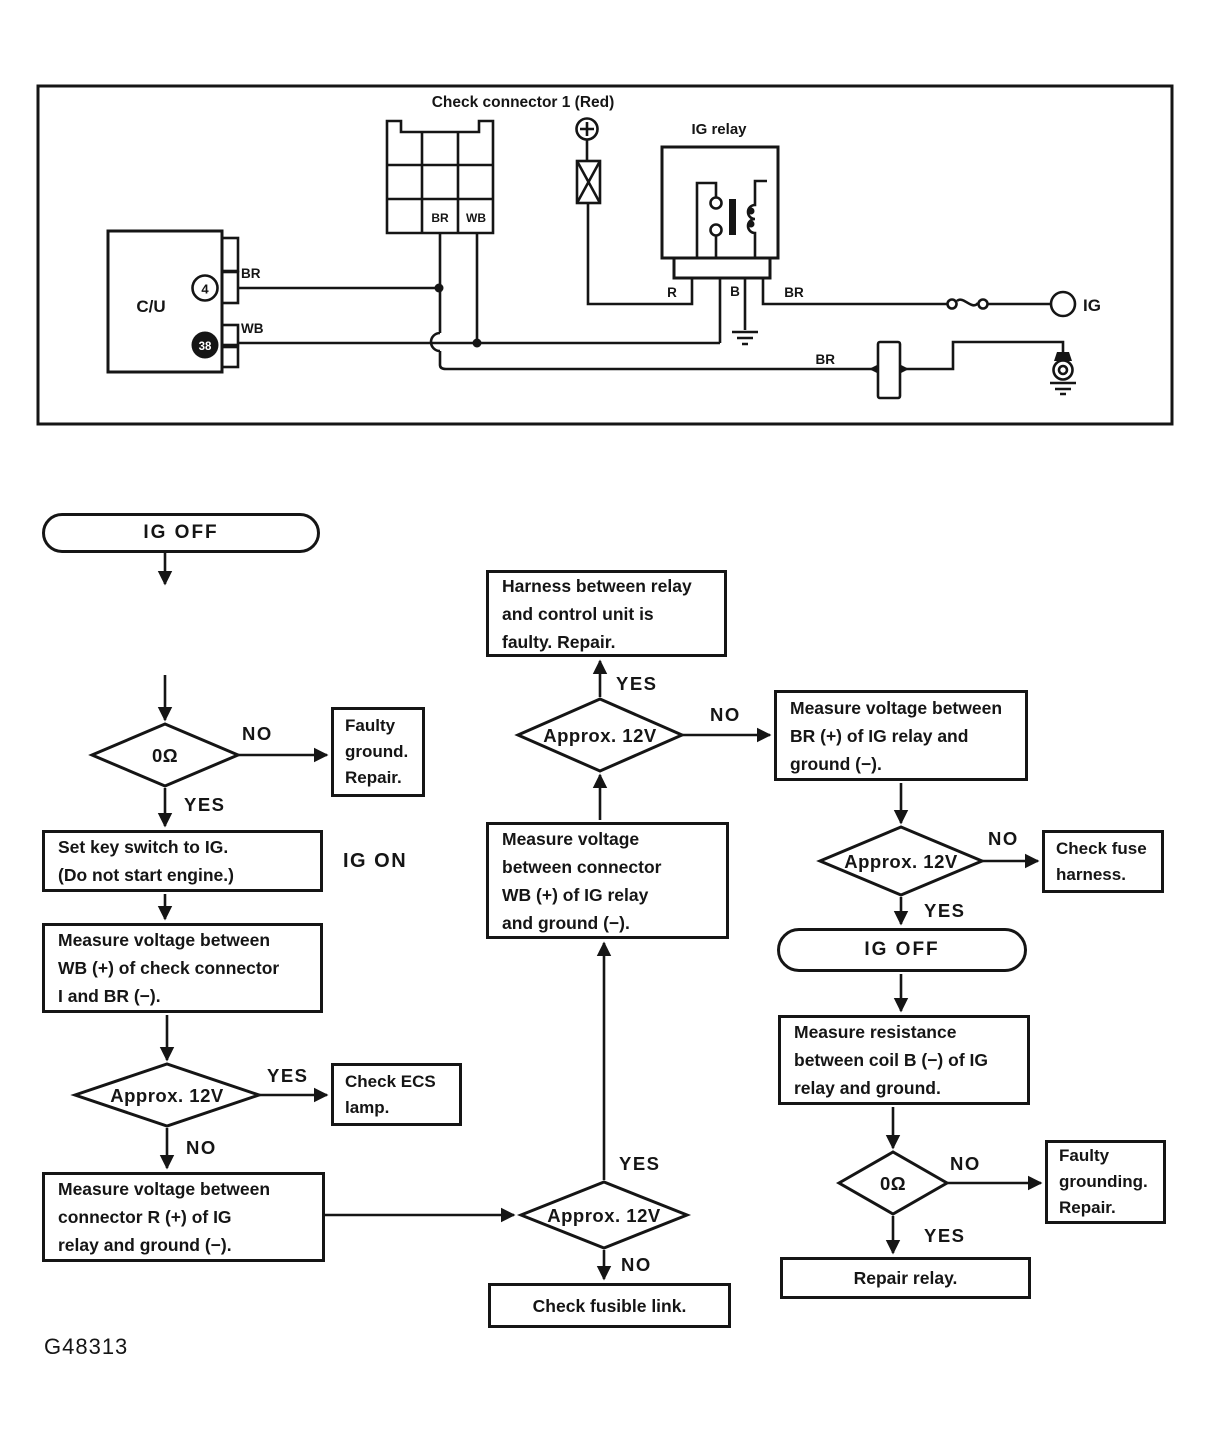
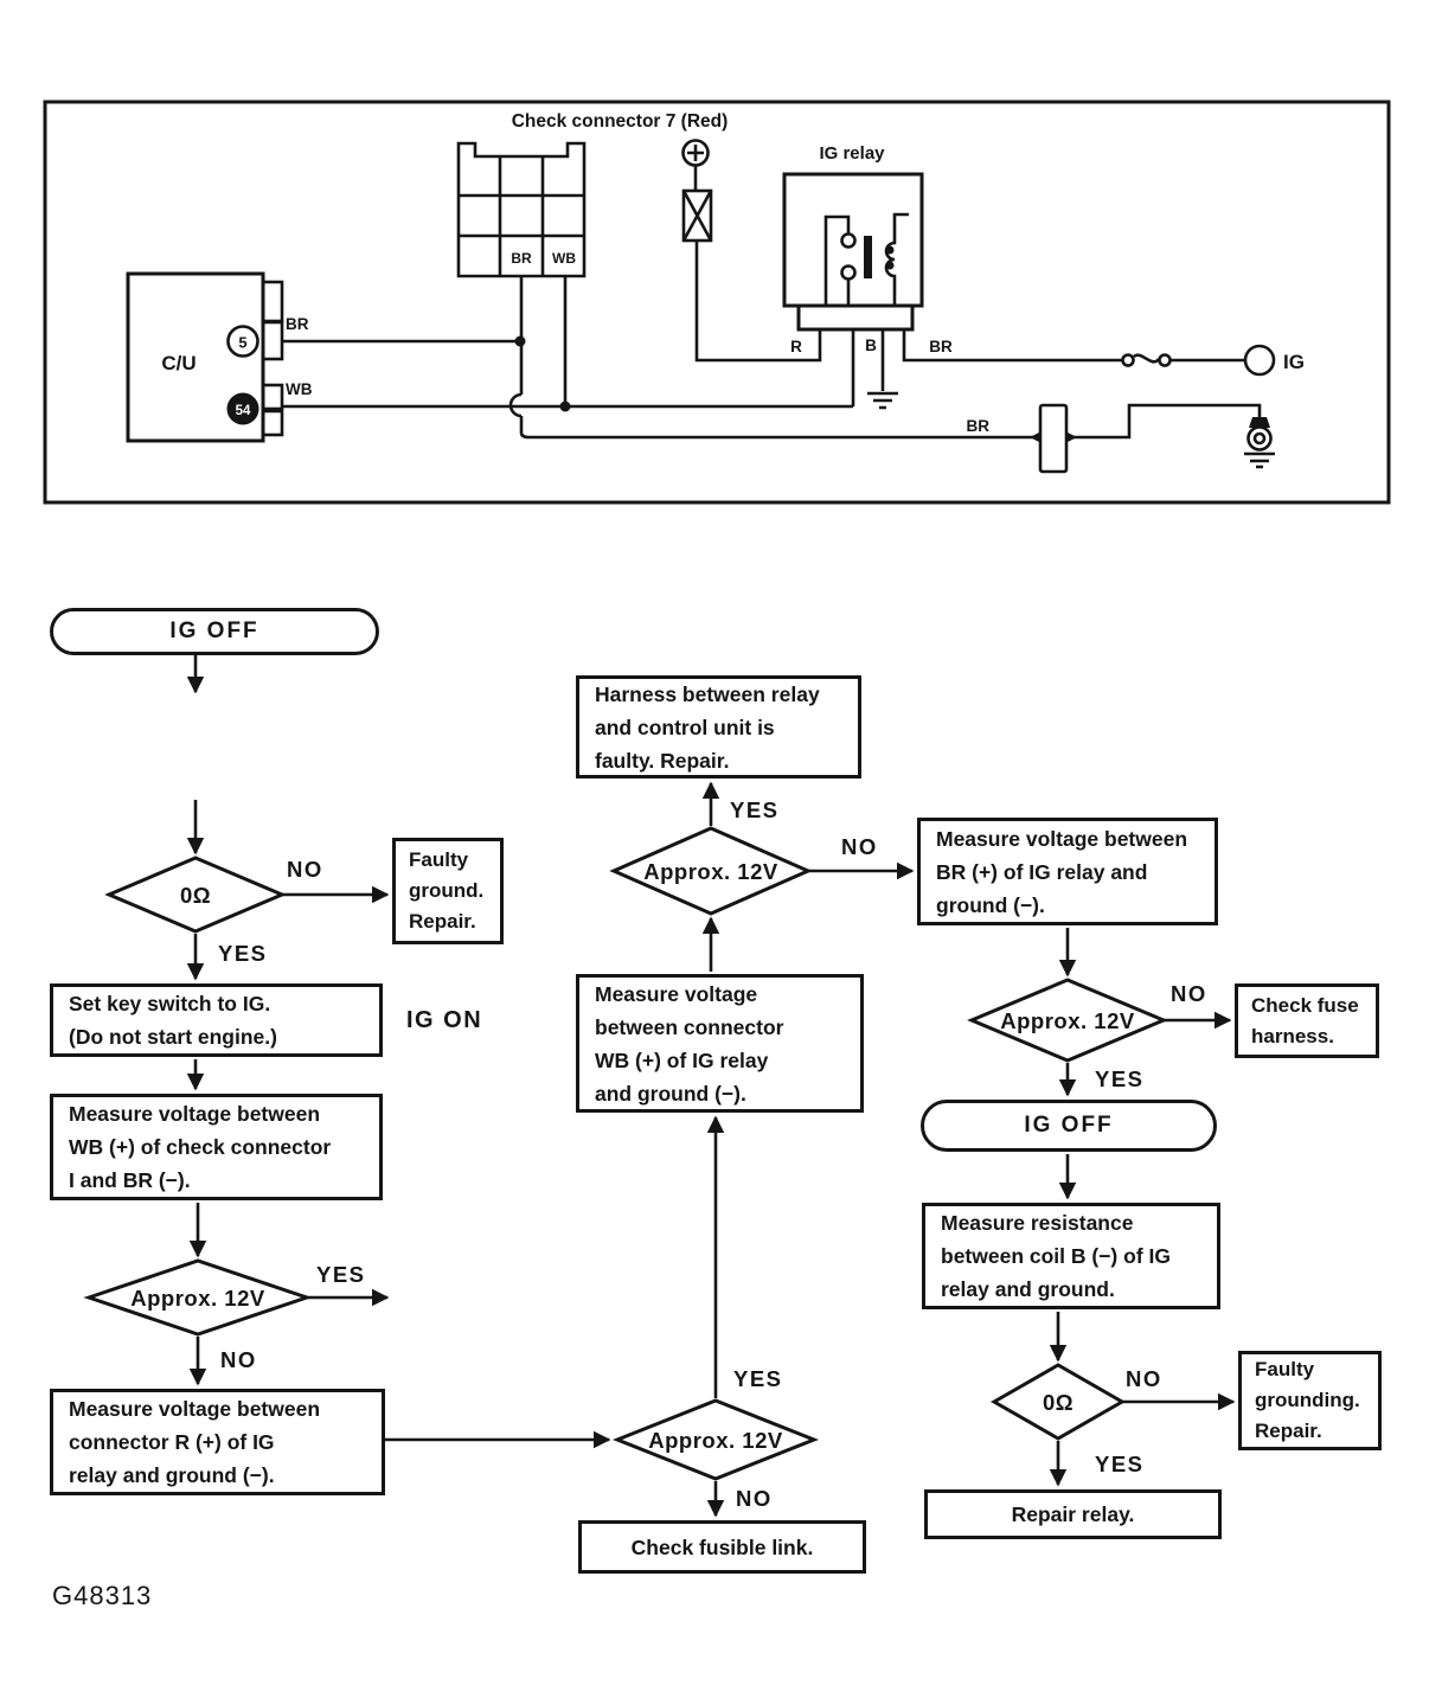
  BR
  WB
- Check connector 1 (Red)
+ Check connector 7 (Red)
  C/U
- 4
+ 5
- 38
+ 54
  BR
  WB
  IG relay
  R
  B
  BR
  IG
  BR
  IG OFF
  Faulty
  ground.
  Repair.
  Set key switch to IG.
  (Do not start engine.)
  Measure voltage between
  WB (+) of check connector
  I and BR (−).
- Check ECS
- lamp.
  Measure voltage between
  connector R (+) of IG
  relay and ground (−).
  Harness between relay
  and control unit is
  faulty. Repair.
  Measure voltage
  between connector
  WB (+) of IG relay
  and ground (−).
  Check fusible link.
  Measure voltage between
  BR (+) of IG relay and
  ground (−).
  Check fuse
  harness.
  IG OFF
  Measure resistance
  between coil B (−) of IG
  relay and ground.
  Faulty
  grounding.
  Repair.
  Repair relay.
  0Ω
  Approx. 12V
  Approx. 12V
  Approx. 12V
  Approx. 12V
  0Ω
  NO
  YES
  YES
  NO
  YES
  NO
  YES
  NO
  NO
  YES
  NO
  YES
  IG ON
  G48313
